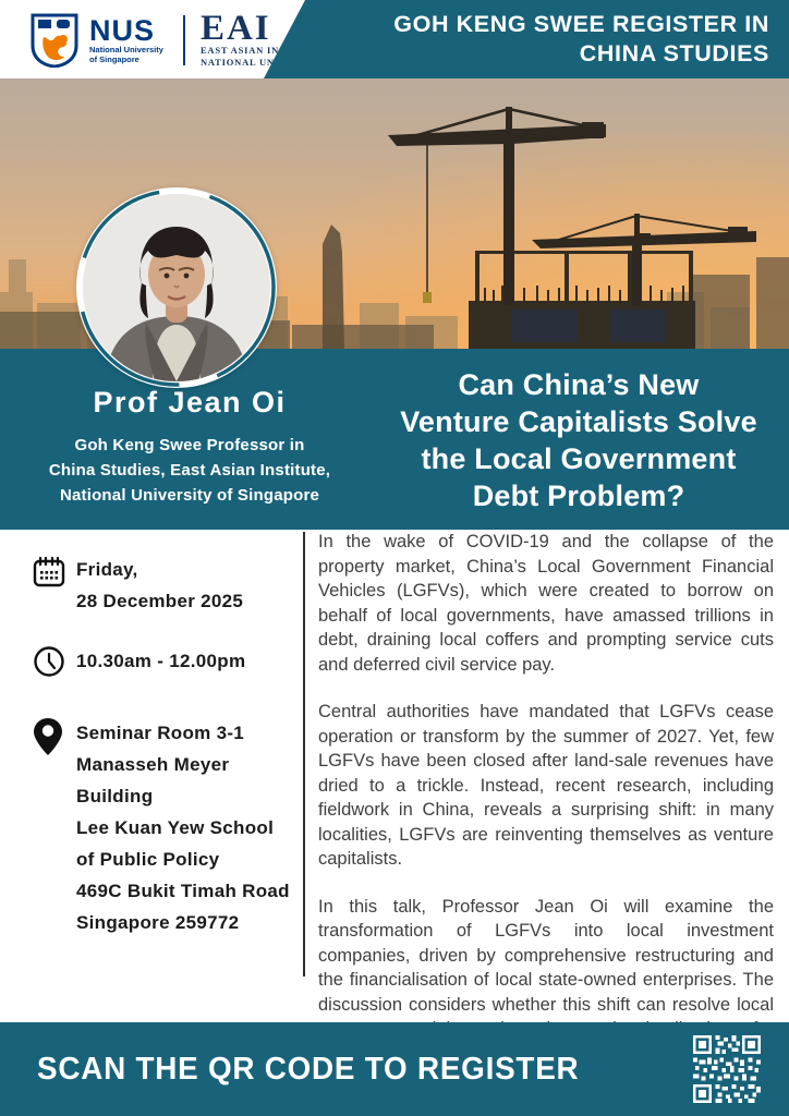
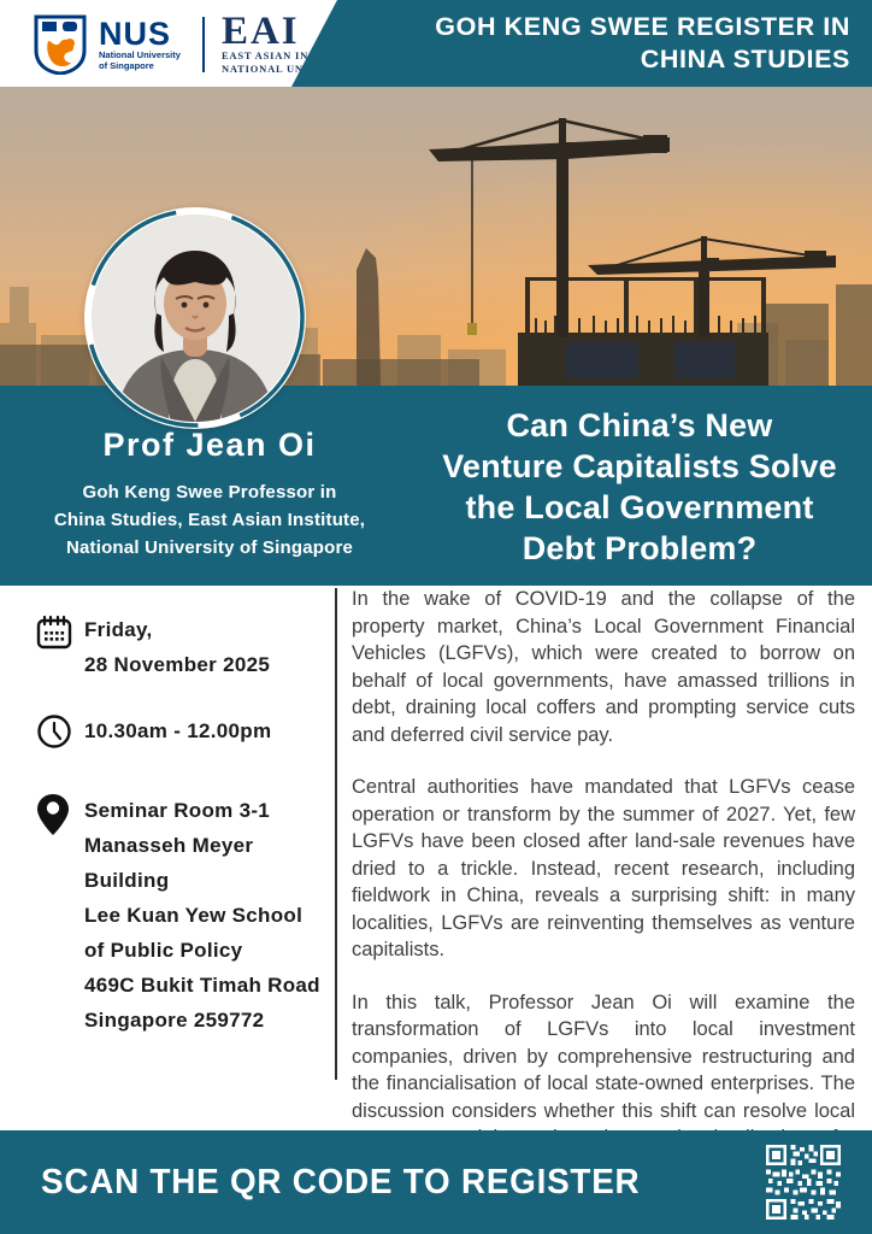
  NUS
  National University
  of Singapore
  EAI
  GOH KENG SWEE REGISTER IN
  CHINA STUDIES
  Prof Jean Oi
  Goh Keng Swee Professor in
  China Studies, East Asian Institute,
  National University of Singapore
  Can China’s New
  Venture Capitalists Solve
  the Local Government
  Debt Problem?
  Friday,
- 28 December 2025
+ 28 November 2025
  10.30am - 12.00pm
  Seminar Room 3-1
  Manasseh Meyer
  Building
  Lee Kuan Yew School
  of Public Policy
  469C Bukit Timah Road
  Singapore 259772
  In the wake of COVID-19 and the collapse of the property market, China’s Local Government Financial Vehicles (LGFVs), which were created to borrow on behalf of local governments, have amassed trillions in debt, draining local coffers and prompting service cuts and deferred civil service pay.
  Central authorities have mandated that LGFVs cease operation or transform by the summer of 2027. Yet, few LGFVs have been closed after land-sale revenues have dried to a trickle. Instead, recent research, including fieldwork in China, reveals a surprising shift: in many localities, LGFVs are reinventing themselves as venture capitalists.
  In this talk, Professor Jean Oi will examine the transformation of LGFVs into local investment companies, driven by comprehensive restructuring and the financialisation of local state-owned enterprises. The discussion considers whether this shift can resolve local
  SCAN THE QR CODE TO REGISTER
